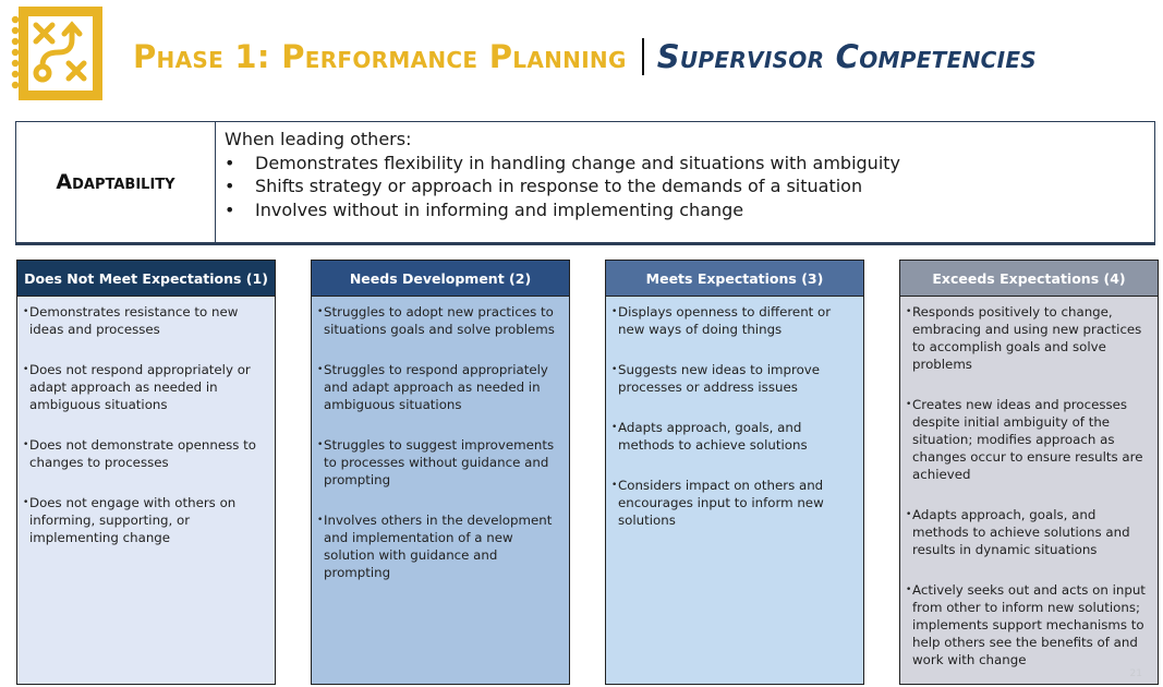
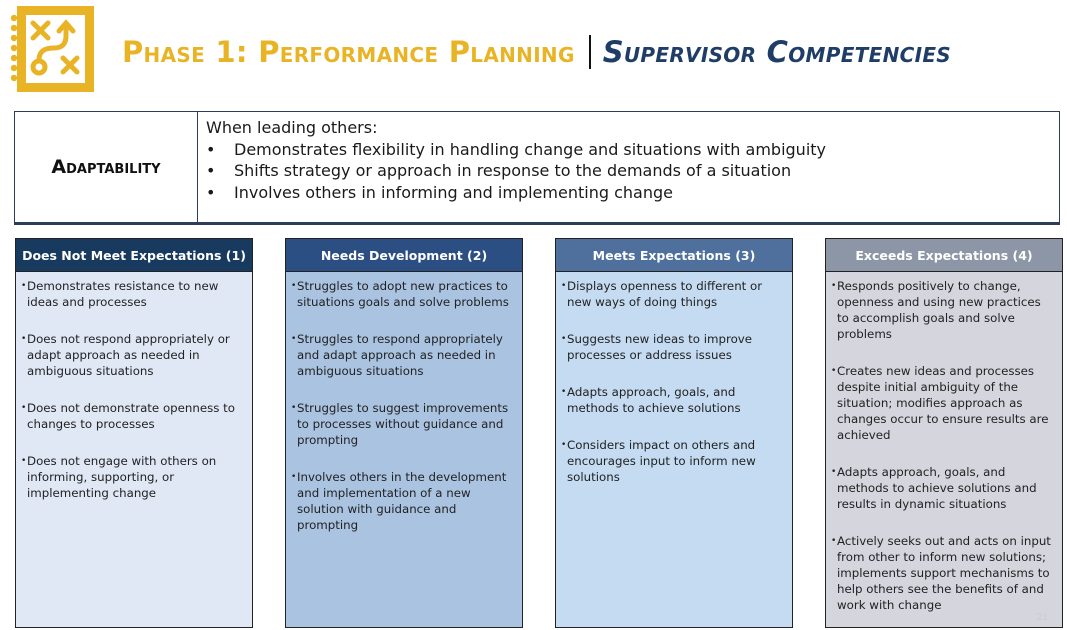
  Phase 1: Performance Planning
  Supervisor Competencies
  Adaptability
  When leading others:
  Demonstrates flexibility in handling change and situations with ambiguity
  Shifts strategy or approach in response to the demands of a situation
- Involves without in informing and implementing change
+ Involves others in informing and implementing change
  Does Not Meet Expectations (1)
  Demonstrates resistance to new ideas and processes
  Does not respond appropriately or adapt approach as needed in ambiguous situations
  Does not demonstrate openness to changes to processes
  Does not engage with others on informing, supporting, or implementing change
  Needs Development (2)
  Struggles to adopt new practices to situations goals and solve problems
  Struggles to respond appropriately and adapt approach as needed in ambiguous situations
  Struggles to suggest improvements to processes without guidance and prompting
  Involves others in the development and implementation of a new solution with guidance and prompting
  Meets Expectations (3)
  Displays openness to different or new ways of doing things
  Suggests new ideas to improve processes or address issues
  Adapts approach, goals, and methods to achieve solutions
  Considers impact on others and encourages input to inform new solutions
  Exceeds Expectations (4)
- Responds positively to change, embracing and using new practices to accomplish goals and solve problems
+ Responds positively to change, openness and using new practices to accomplish goals and solve problems
  Creates new ideas and processes despite initial ambiguity of the situation; modifies approach as changes occur to ensure results are achieved
  Adapts approach, goals, and methods to achieve solutions and results in dynamic situations
  Actively seeks out and acts on input from other to inform new solutions; implements support mechanisms to help others see the benefits of and work with change
